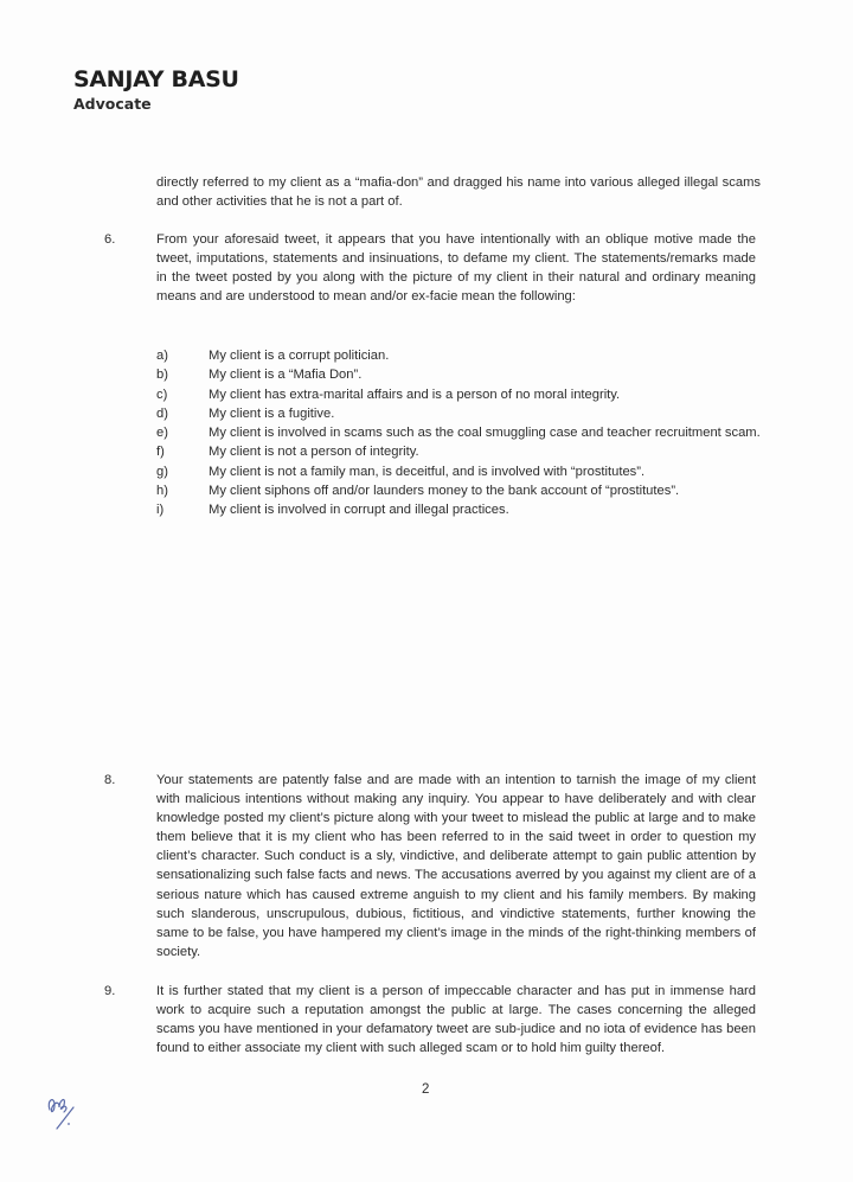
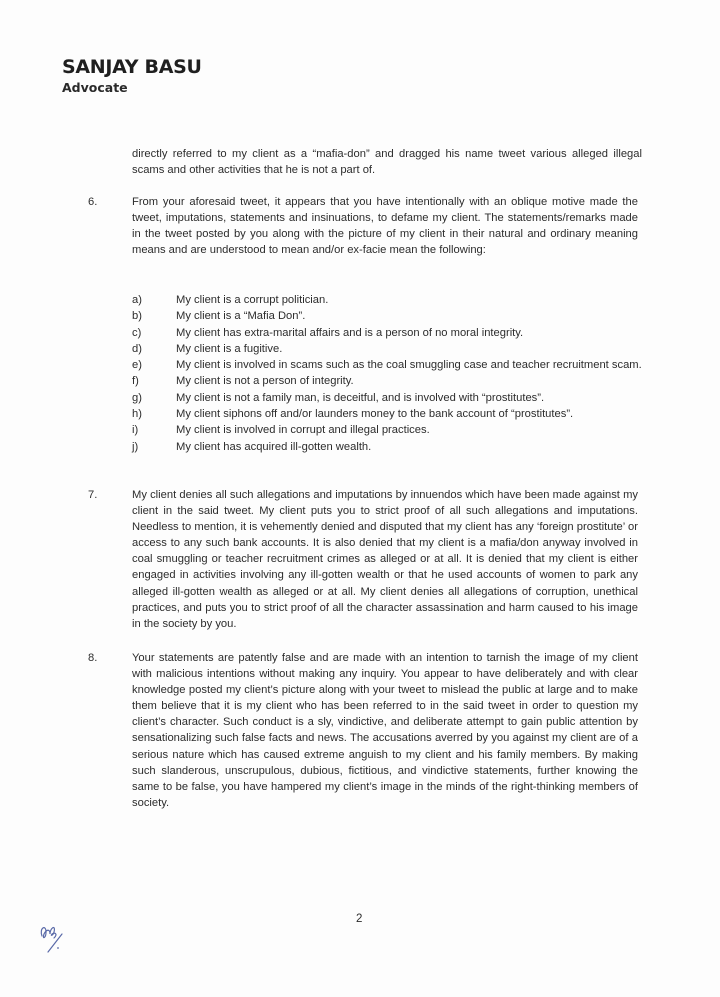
  SANJAY BASU
  Advocate
- directly referred to my client as a “mafia-don” and dragged his name into various alleged illegal scams and other activities that he is not a part of.
+ directly referred to my client as a “mafia-don” and dragged his name tweet various alleged illegal scams and other activities that he is not a part of.
  6.
  From your aforesaid tweet, it appears that you have intentionally with an oblique motive made the tweet, imputations, statements and insinuations, to defame my client. The statements/remarks made in the tweet posted by you along with the picture of my client in their natural and ordinary meaning means and are understood to mean and/or ex-facie mean the following:
  a)
  My client is a corrupt politician.
  b)
  My client is a “Mafia Don”.
  c)
  My client has extra-marital affairs and is a person of no moral integrity.
  d)
  My client is a fugitive.
  e)
  My client is involved in scams such as the coal smuggling case and teacher recruitment scam.
  f)
  My client is not a person of integrity.
  g)
  My client is not a family man, is deceitful, and is involved with “prostitutes”.
  h)
  My client siphons off and/or launders money to the bank account of “prostitutes”.
  i)
  My client is involved in corrupt and illegal practices.
+ j)
+ My client has acquired ill-gotten wealth.
+ 7.
+ My client denies all such allegations and imputations by innuendos which have been made against my client in the said tweet. My client puts you to strict proof of all such allegations and imputations. Needless to mention, it is vehemently denied and disputed that my client has any ‘foreign prostitute’ or access to any such bank accounts. It is also denied that my client is a mafia/don anyway involved in coal smuggling or teacher recruitment crimes as alleged or at all. It is denied that my client is either engaged in activities involving any ill-gotten wealth or that he used accounts of women to park any alleged ill-gotten wealth as alleged or at all. My client denies all allegations of corruption, unethical practices, and puts you to strict proof of all the character assassination and harm caused to his image in the society by you.
  8.
  Your statements are patently false and are made with an intention to tarnish the image of my client with malicious intentions without making any inquiry. You appear to have deliberately and with clear knowledge posted my client’s picture along with your tweet to mislead the public at large and to make them believe that it is my client who has been referred to in the said tweet in order to question my client’s character. Such conduct is a sly, vindictive, and deliberate attempt to gain public attention by sensationalizing such false facts and news. The accusations averred by you against my client are of a serious nature which has caused extreme anguish to my client and his family members. By making such slanderous, unscrupulous, dubious, fictitious, and vindictive statements, further knowing the same to be false, you have hampered my client’s image in the minds of the right-thinking members of society.
- 9.
- It is further stated that my client is a person of impeccable character and has put in immense hard work to acquire such a reputation amongst the public at large. The cases concerning the alleged scams you have mentioned in your defamatory tweet are sub-judice and no iota of evidence has been found to either associate my client with such alleged scam or to hold him guilty thereof.
  2
